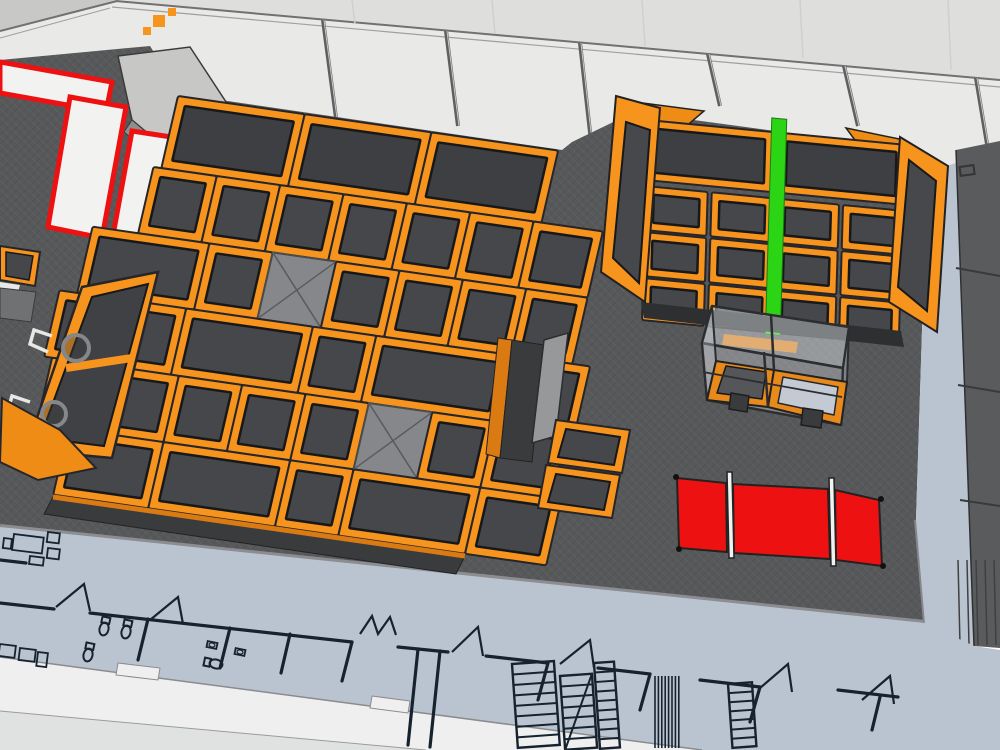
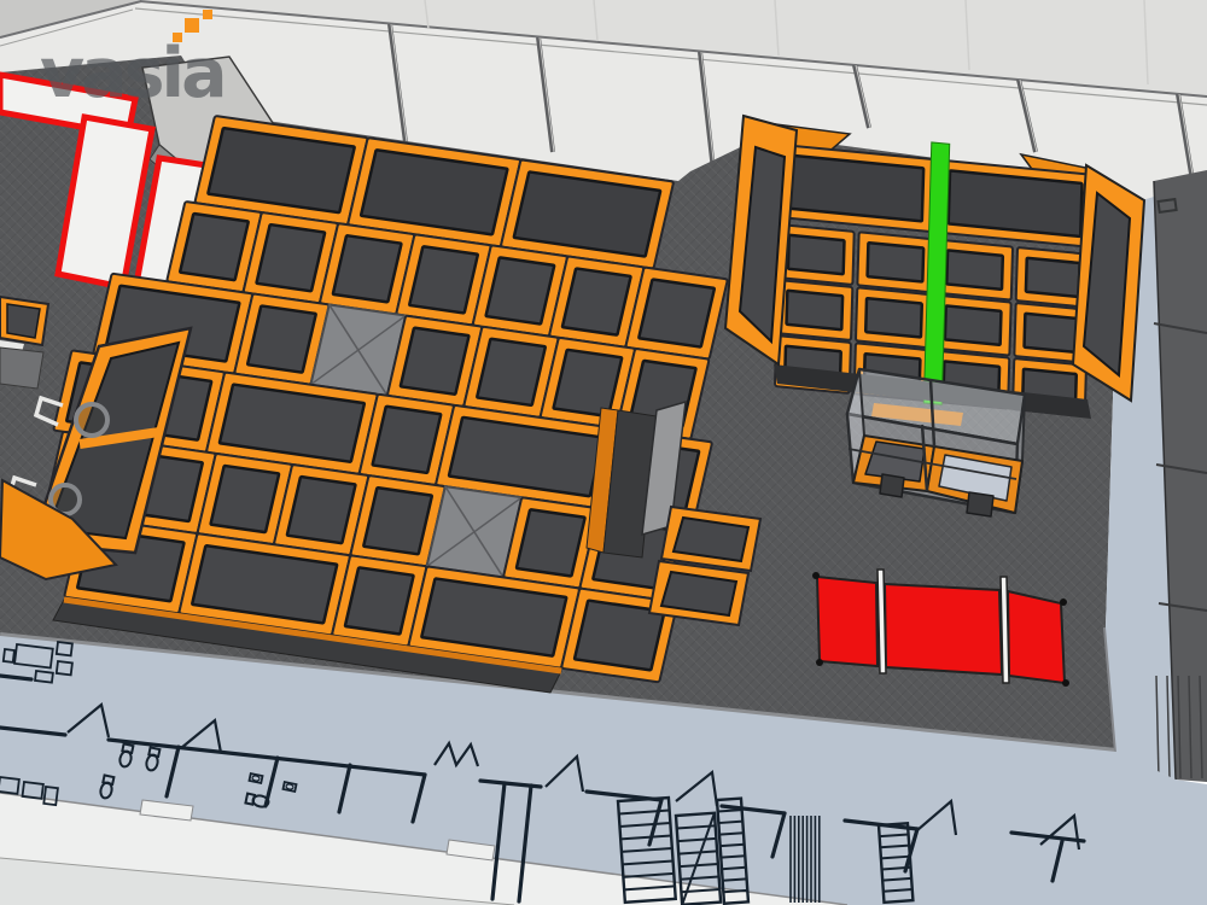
+ vasia
